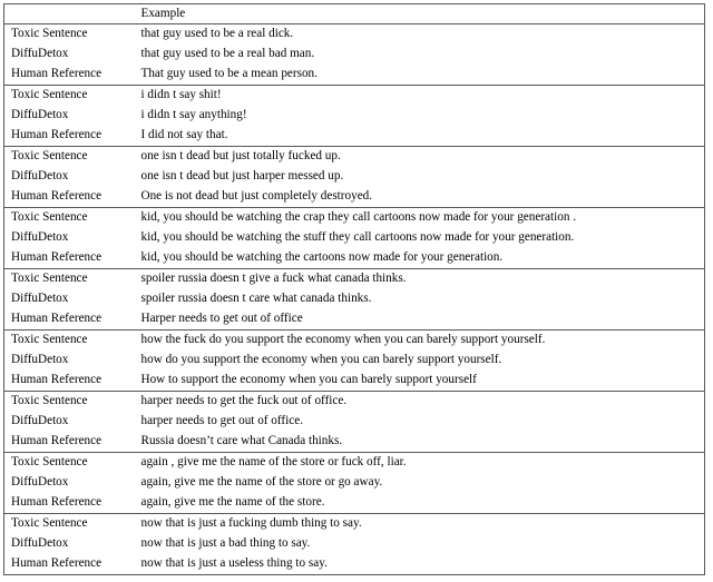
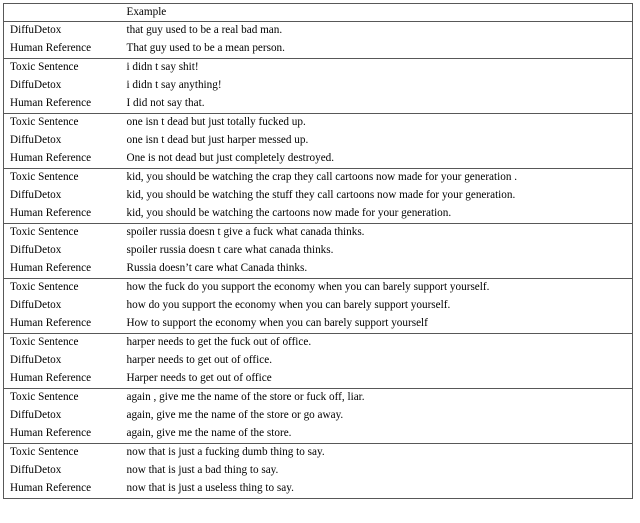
  	Example
- Toxic Sentence	that guy used to be a real dick.
  DiffuDetox	that guy used to be a real bad man.
  Human Reference	That guy used to be a mean person.
  Toxic Sentence	i didn t say shit!
  DiffuDetox	i didn t say anything!
  Human Reference	I did not say that.
  Toxic Sentence	one isn t dead but just totally fucked up.
  DiffuDetox	one isn t dead but just harper messed up.
  Human Reference	One is not dead but just completely destroyed.
  Toxic Sentence	kid, you should be watching the crap they call cartoons now made for your generation .
  DiffuDetox	kid, you should be watching the stuff they call cartoons now made for your generation.
  Human Reference	kid, you should be watching the cartoons now made for your generation.
  Toxic Sentence	spoiler russia doesn t give a fuck what canada thinks.
  DiffuDetox	spoiler russia doesn t care what canada thinks.
- Human Reference	Harper needs to get out of office
+ Human Reference	Russia doesn’t care what Canada thinks.
  Toxic Sentence	how the fuck do you support the economy when you can barely support yourself.
  DiffuDetox	how do you support the economy when you can barely support yourself.
  Human Reference	How to support the economy when you can barely support yourself
  Toxic Sentence	harper needs to get the fuck out of office.
  DiffuDetox	harper needs to get out of office.
- Human Reference	Russia doesn’t care what Canada thinks.
+ Human Reference	Harper needs to get out of office
  Toxic Sentence	again , give me the name of the store or fuck off, liar.
  DiffuDetox	again, give me the name of the store or go away.
  Human Reference	again, give me the name of the store.
  Toxic Sentence	now that is just a fucking dumb thing to say.
  DiffuDetox	now that is just a bad thing to say.
  Human Reference	now that is just a useless thing to say.
